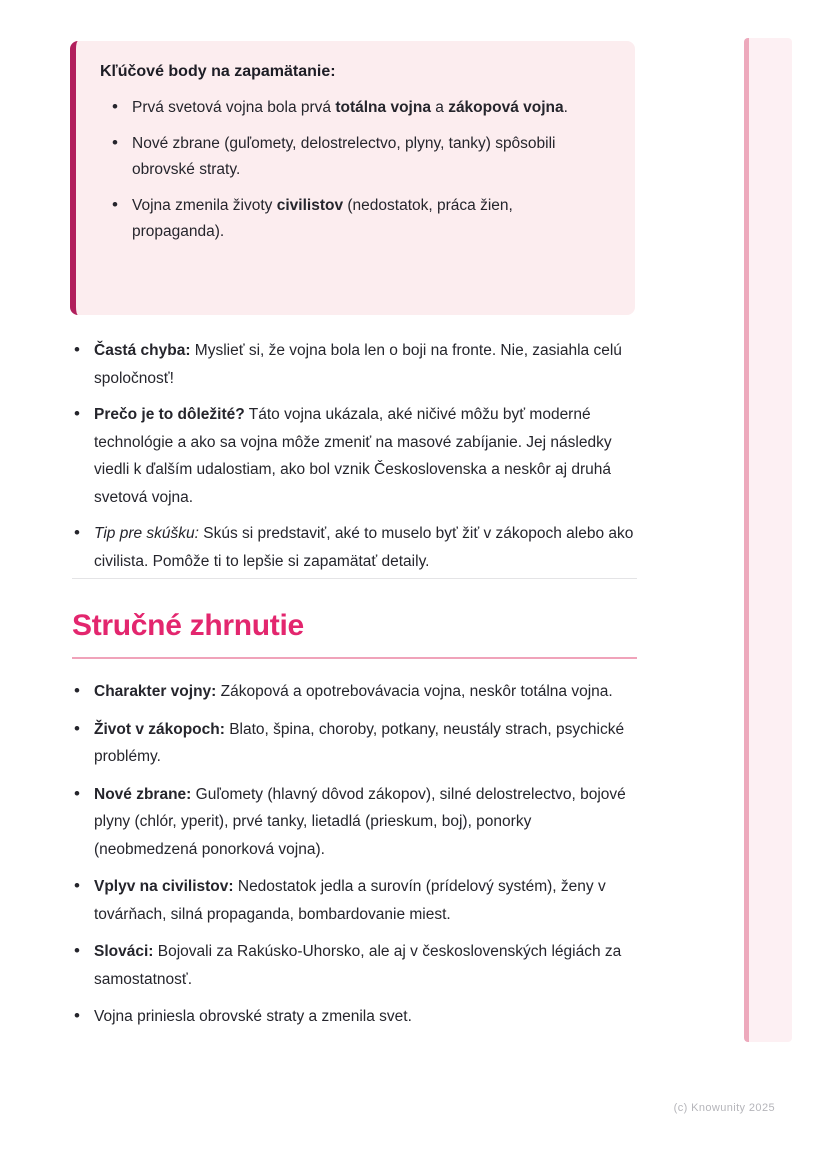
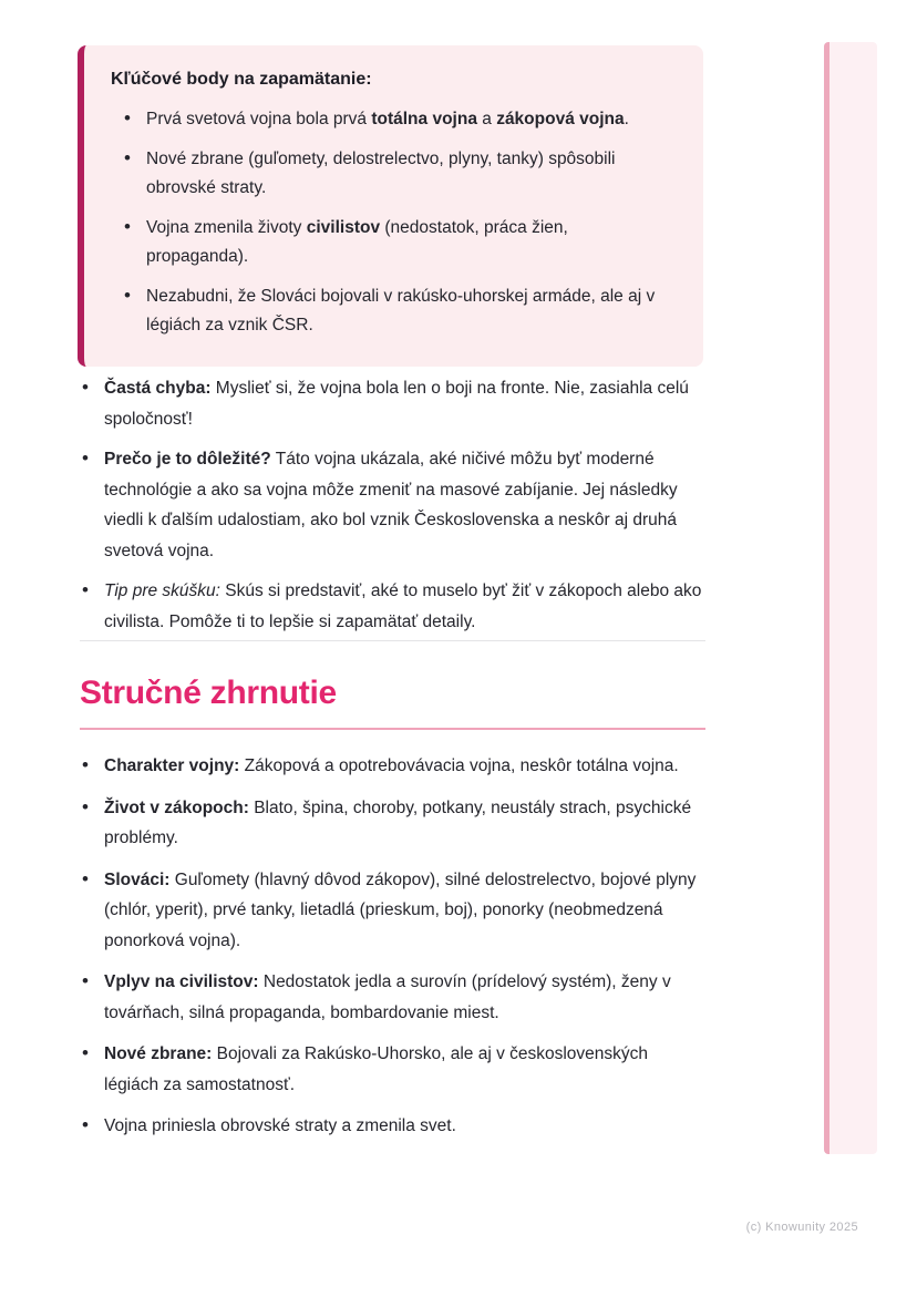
  Kľúčové body na zapamätanie:
  Prvá svetová vojna bola prvá totálna vojna a zákopová vojna.
  Nové zbrane (guľomety, delostrelectvo, plyny, tanky) spôsobili obrovské straty.
  Vojna zmenila životy civilistov (nedostatok, práca žien, propaganda).
+ Nezabudni, že Slováci bojovali v rakúsko-uhorskej armáde, ale aj v légiách za vznik ČSR.
  Častá chyba: Myslieť si, že vojna bola len o boji na fronte. Nie, zasiahla celú spoločnosť!
  Prečo je to dôležité? Táto vojna ukázala, aké ničivé môžu byť moderné technológie a ako sa vojna môže zmeniť na masové zabíjanie. Jej následky viedli k ďalším udalostiam, ako bol vznik Československa a neskôr aj druhá svetová vojna.
  Tip pre skúšku: Skús si predstaviť, aké to muselo byť žiť v zákopoch alebo ako civilista. Pomôže ti to lepšie si zapamätať detaily.
  Stručné zhrnutie
  Charakter vojny: Zákopová a opotrebovávacia vojna, neskôr totálna vojna.
  Život v zákopoch: Blato, špina, choroby, potkany, neustály strach, psychické problémy.
- Nové zbrane: Guľomety (hlavný dôvod zákopov), silné delostrelectvo, bojové plyny (chlór, yperit), prvé tanky, lietadlá (prieskum, boj), ponorky (neobmedzená ponorková vojna).
+ Slováci: Guľomety (hlavný dôvod zákopov), silné delostrelectvo, bojové plyny (chlór, yperit), prvé tanky, lietadlá (prieskum, boj), ponorky (neobmedzená ponorková vojna).
  Vplyv na civilistov: Nedostatok jedla a surovín (prídelový systém), ženy v továrňach, silná propaganda, bombardovanie miest.
- Slováci: Bojovali za Rakúsko-Uhorsko, ale aj v československých légiách za samostatnosť.
+ Nové zbrane: Bojovali za Rakúsko-Uhorsko, ale aj v československých légiách za samostatnosť.
  Vojna priniesla obrovské straty a zmenila svet.
  (c) Knowunity 2025
